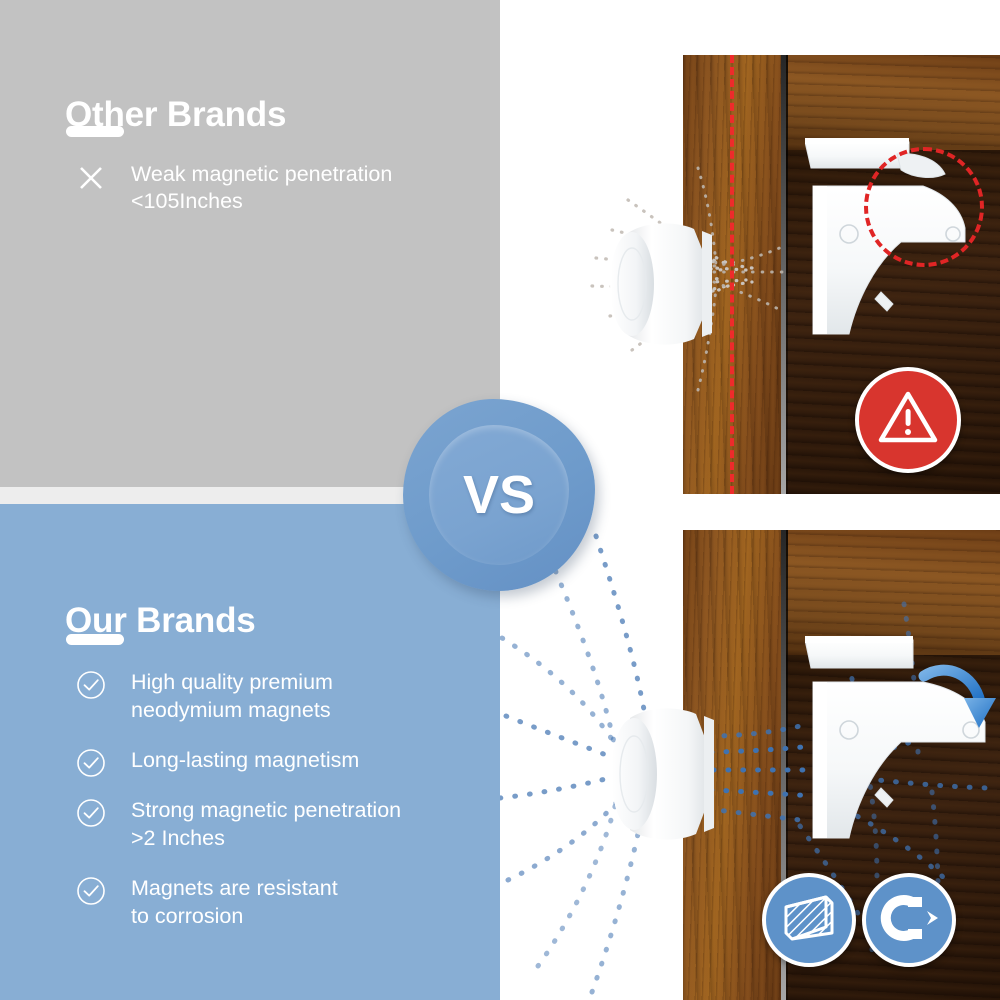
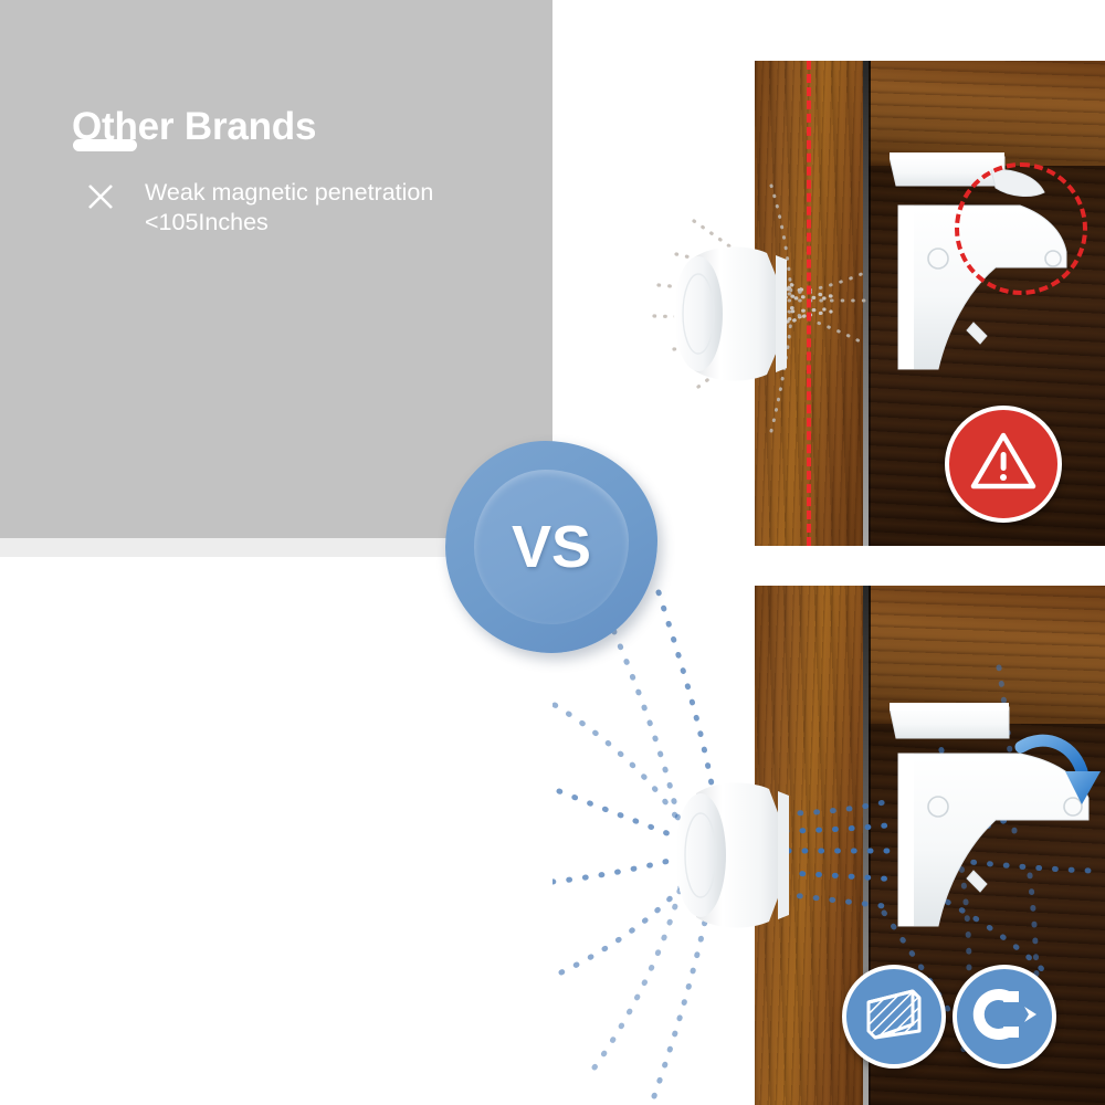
  Other Brands
  Weak magnetic penetration
  <105Inches
- Our Brands
- High quality premium
- neodymium magnets
- Long-lasting magnetism
- Strong magnetic penetration
- >2 Inches
- Magnets are resistant
- to corrosion
  VS
